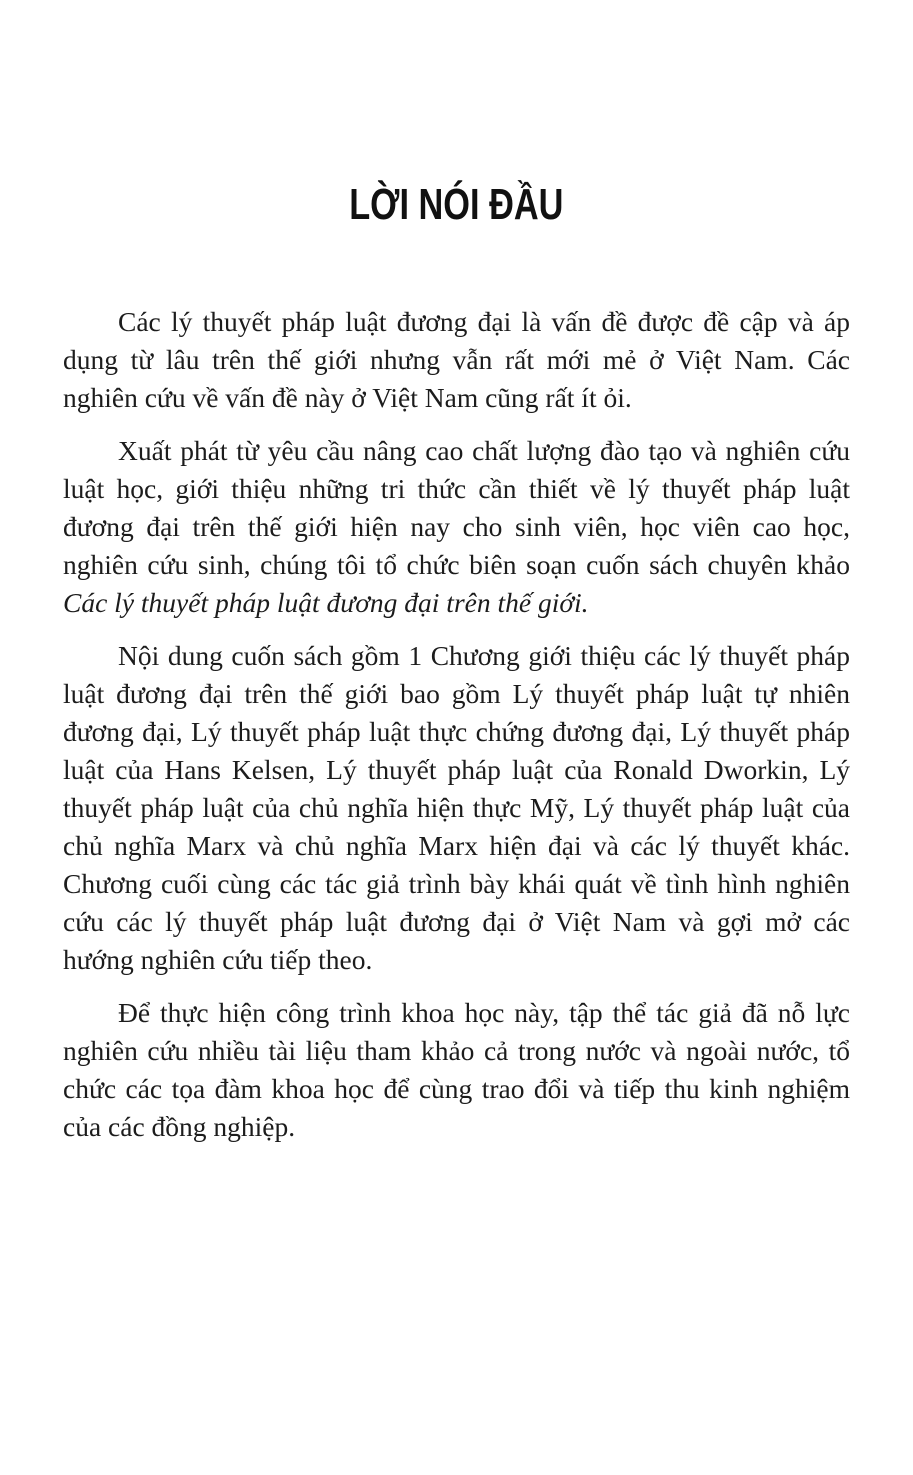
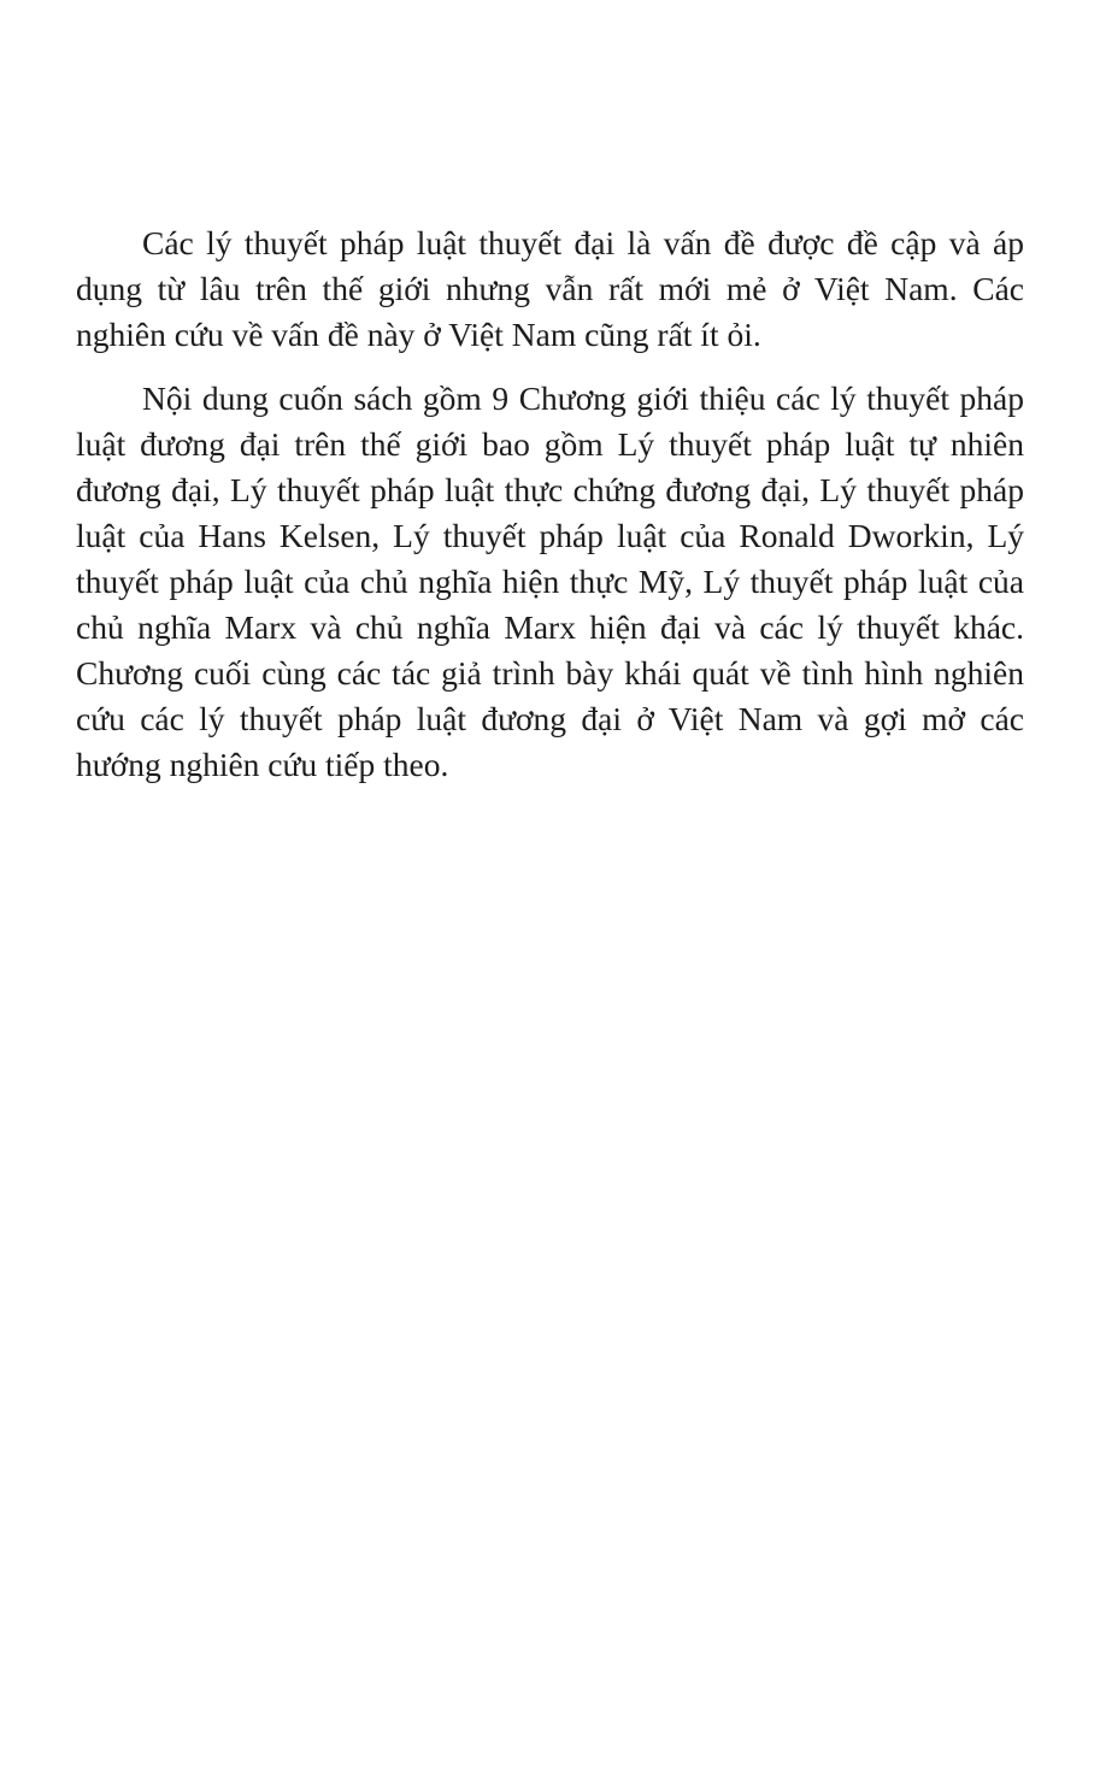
- LỜI NÓI ĐẦU
- Các lý thuyết pháp luật đương đại là vấn đề được đề cập và áp dụng từ lâu trên thế giới nhưng vẫn rất mới mẻ ở Việt Nam. Các nghiên cứu về vấn đề này ở Việt Nam cũng rất ít ỏi.
+ Các lý thuyết pháp luật thuyết đại là vấn đề được đề cập và áp dụng từ lâu trên thế giới nhưng vẫn rất mới mẻ ở Việt Nam. Các nghiên cứu về vấn đề này ở Việt Nam cũng rất ít ỏi.
- Xuất phát từ yêu cầu nâng cao chất lượng đào tạo và nghiên cứu luật học, giới thiệu những tri thức cần thiết về lý thuyết pháp luật đương đại trên thế giới hiện nay cho sinh viên, học viên cao học, nghiên cứu sinh, chúng tôi tổ chức biên soạn cuốn sách chuyên khảo Các lý thuyết pháp luật đương đại trên thế giới.
- Nội dung cuốn sách gồm 1 Chương giới thiệu các lý thuyết pháp luật đương đại trên thế giới bao gồm Lý thuyết pháp luật tự nhiên đương đại, Lý thuyết pháp luật thực chứng đương đại, Lý thuyết pháp luật của Hans Kelsen, Lý thuyết pháp luật của Ronald Dworkin, Lý thuyết pháp luật của chủ nghĩa hiện thực Mỹ, Lý thuyết pháp luật của chủ nghĩa Marx và chủ nghĩa Marx hiện đại và các lý thuyết khác. Chương cuối cùng các tác giả trình bày khái quát về tình hình nghiên cứu các lý thuyết pháp luật đương đại ở Việt Nam và gợi mở các hướng nghiên cứu tiếp theo.
+ Nội dung cuốn sách gồm 9 Chương giới thiệu các lý thuyết pháp luật đương đại trên thế giới bao gồm Lý thuyết pháp luật tự nhiên đương đại, Lý thuyết pháp luật thực chứng đương đại, Lý thuyết pháp luật của Hans Kelsen, Lý thuyết pháp luật của Ronald Dworkin, Lý thuyết pháp luật của chủ nghĩa hiện thực Mỹ, Lý thuyết pháp luật của chủ nghĩa Marx và chủ nghĩa Marx hiện đại và các lý thuyết khác. Chương cuối cùng các tác giả trình bày khái quát về tình hình nghiên cứu các lý thuyết pháp luật đương đại ở Việt Nam và gợi mở các hướng nghiên cứu tiếp theo.
- Để thực hiện công trình khoa học này, tập thể tác giả đã nỗ lực nghiên cứu nhiều tài liệu tham khảo cả trong nước và ngoài nước, tổ chức các tọa đàm khoa học để cùng trao đổi và tiếp thu kinh nghiệm của các đồng nghiệp.
